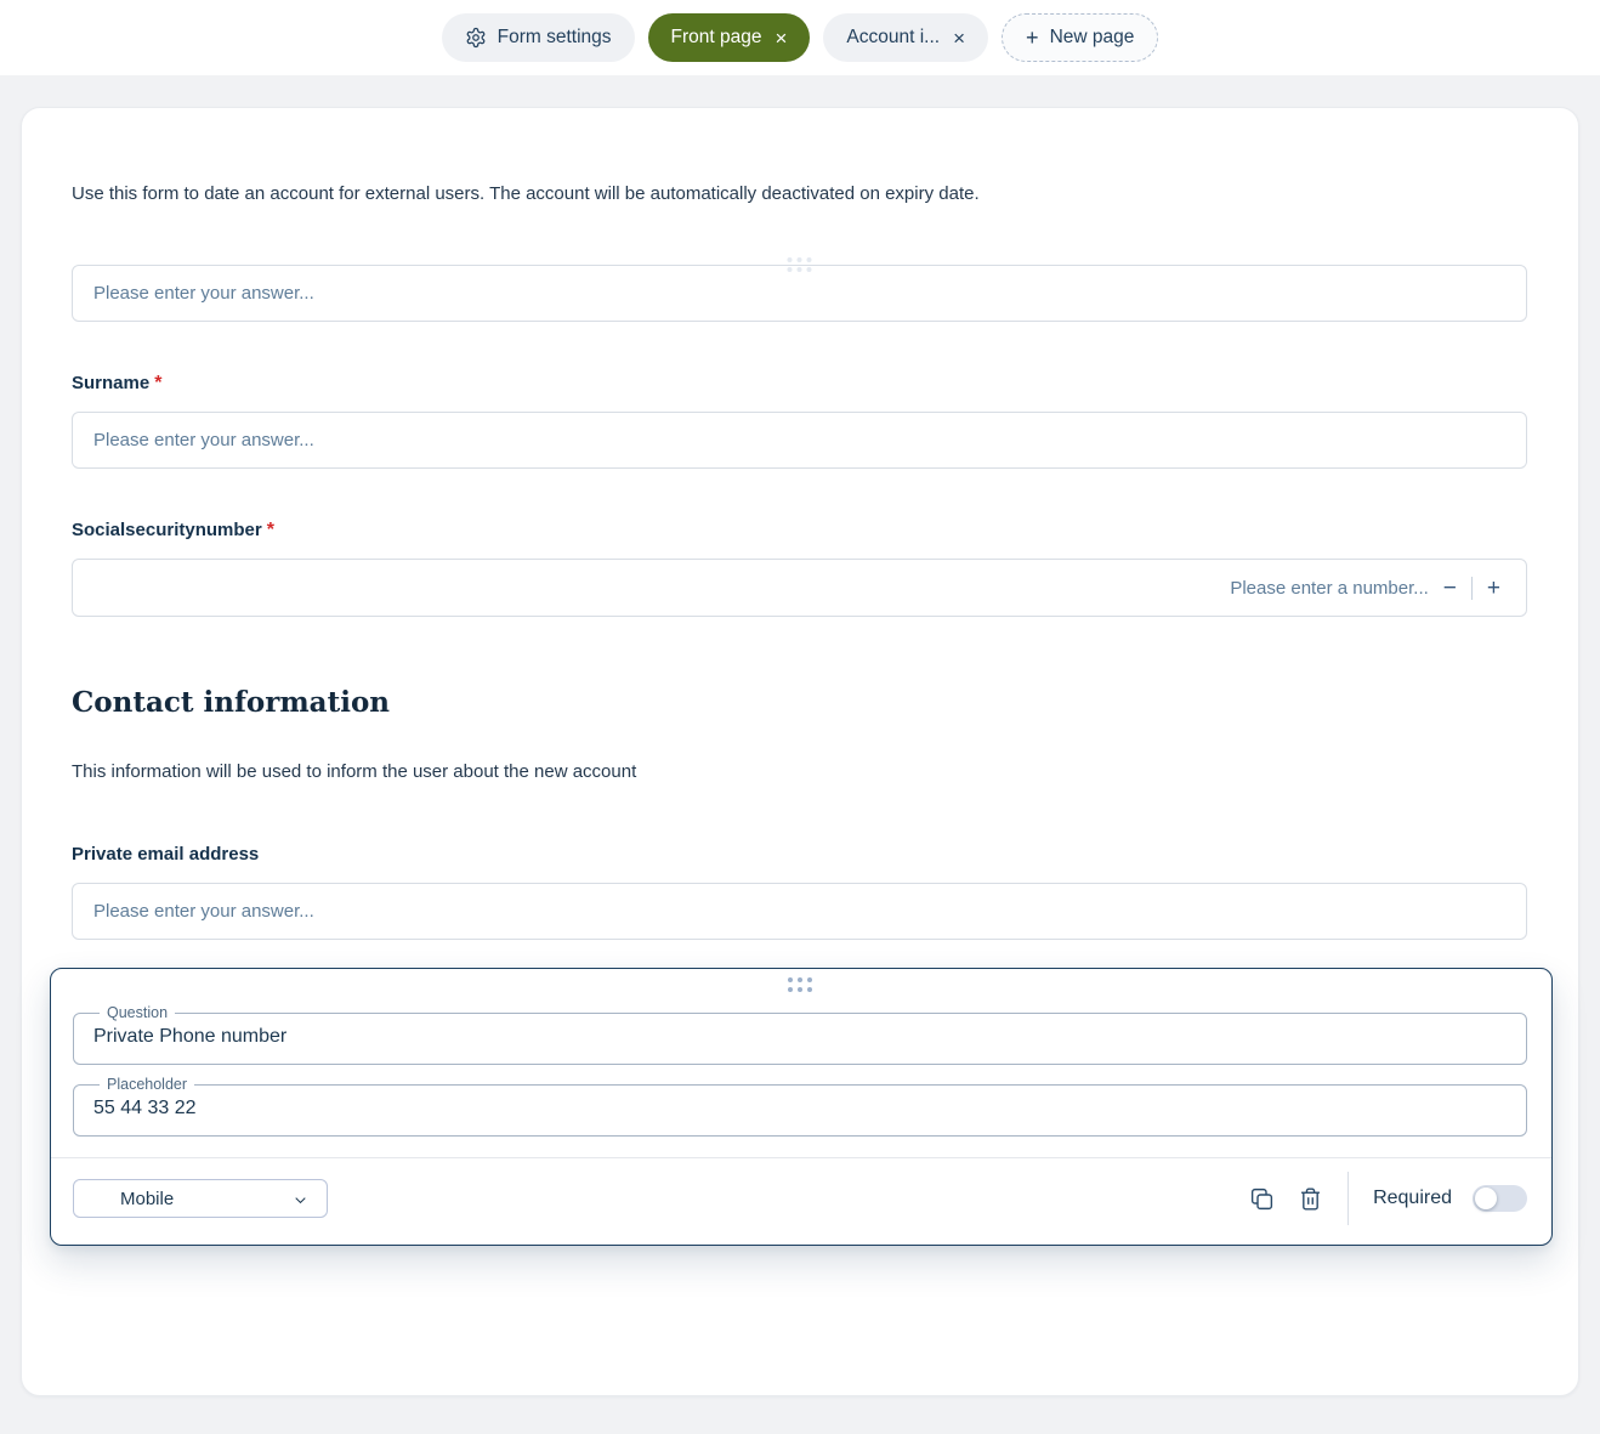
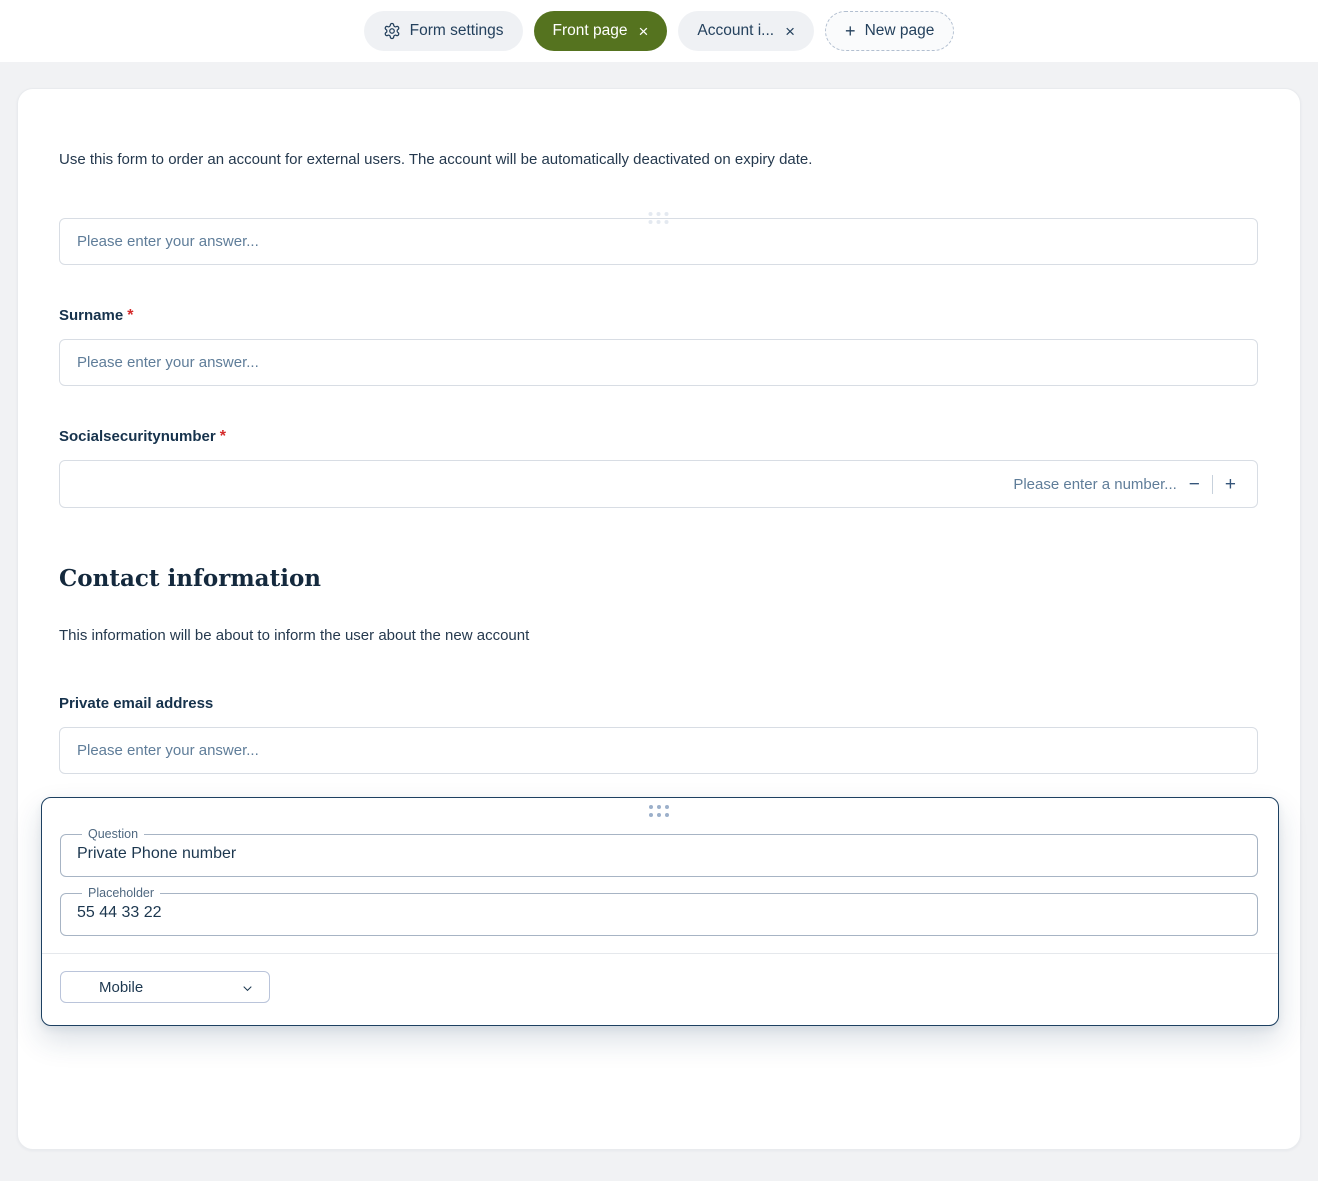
  Form settings
  Front page
  ×
  Account i...
  ×
  +
  New page
- Use this form to date an account for external users. The account will be automatically deactivated on expiry date.
+ Use this form to order an account for external users. The account will be automatically deactivated on expiry date.
  Please enter your answer...
  Surname *
  Please enter your answer...
  Socialsecuritynumber *
  Please enter a number...
  −
  +
  Contact information
- This information will be used to inform the user about the new account
+ This information will be about to inform the user about the new account
  Private email address
  Please enter your answer...
  Question
  Private Phone number
  Placeholder
  55 44 33 22
  Mobile
- Required
